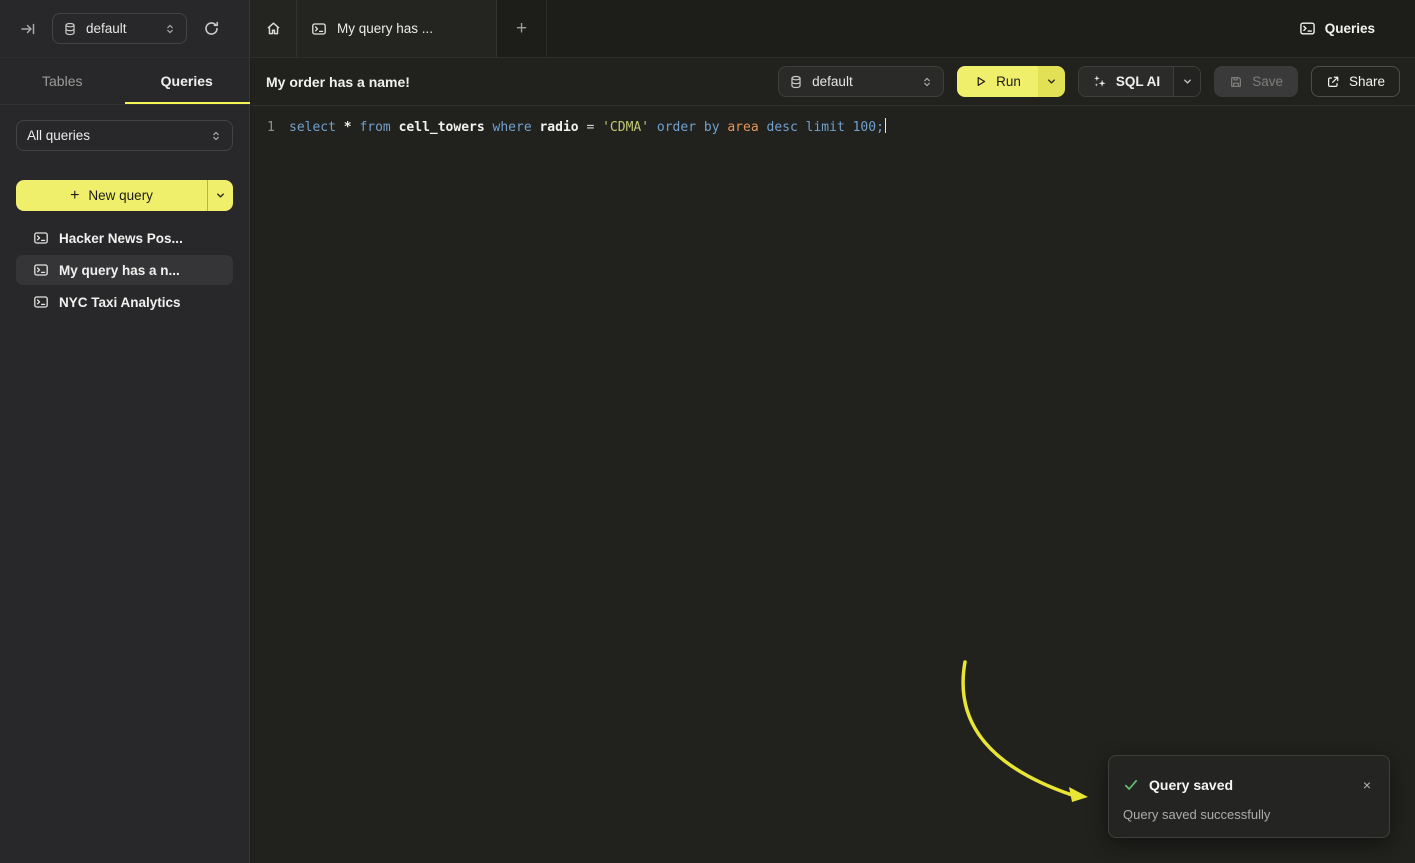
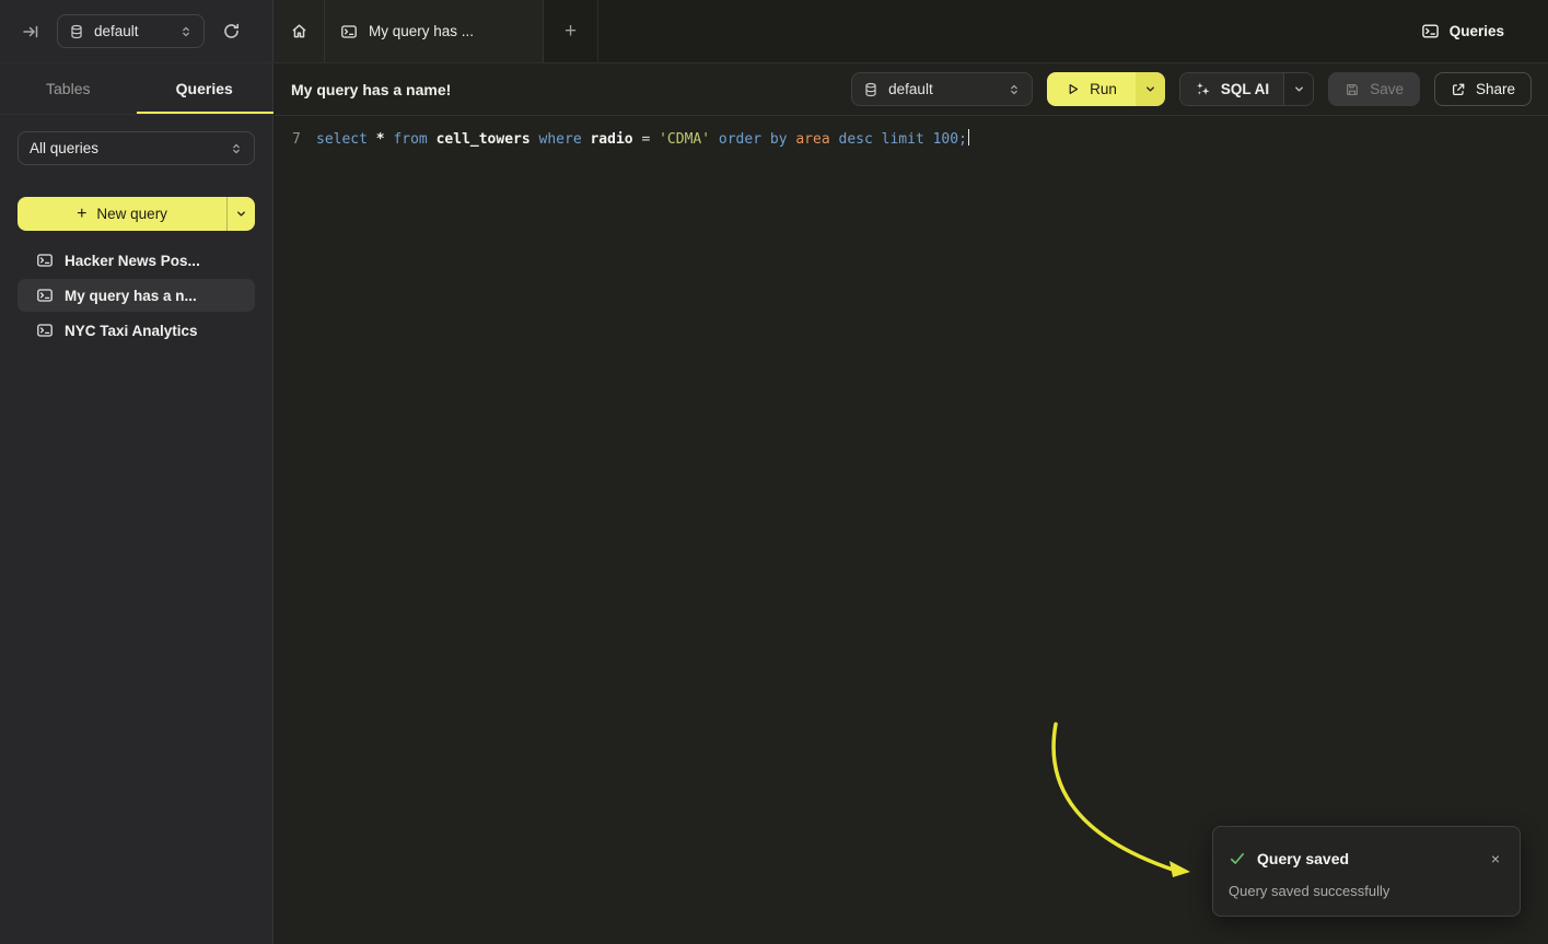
  default
  My query has ...
  +
  Queries
  Tables
  Queries
  All queries
  +
  New query
  Hacker News Pos...
  My query has a n...
  NYC Taxi Analytics
- My order has a name!
+ My query has a name!
  default
  Run
  SQL AI
  Save
  Share
- 1
+ 7
  select * from cell_towers where radio = 'CDMA' order by area desc limit 100;
  Query saved
  ×
  Query saved successfully
